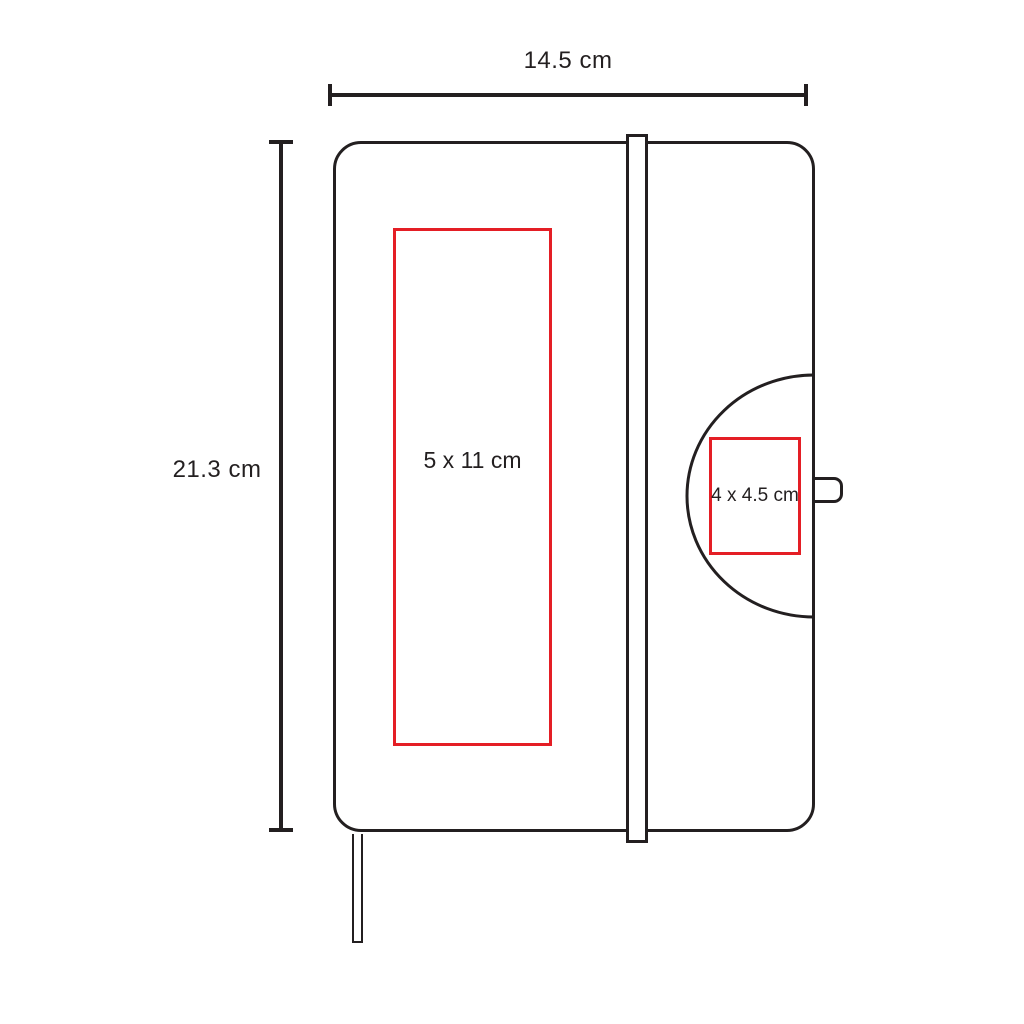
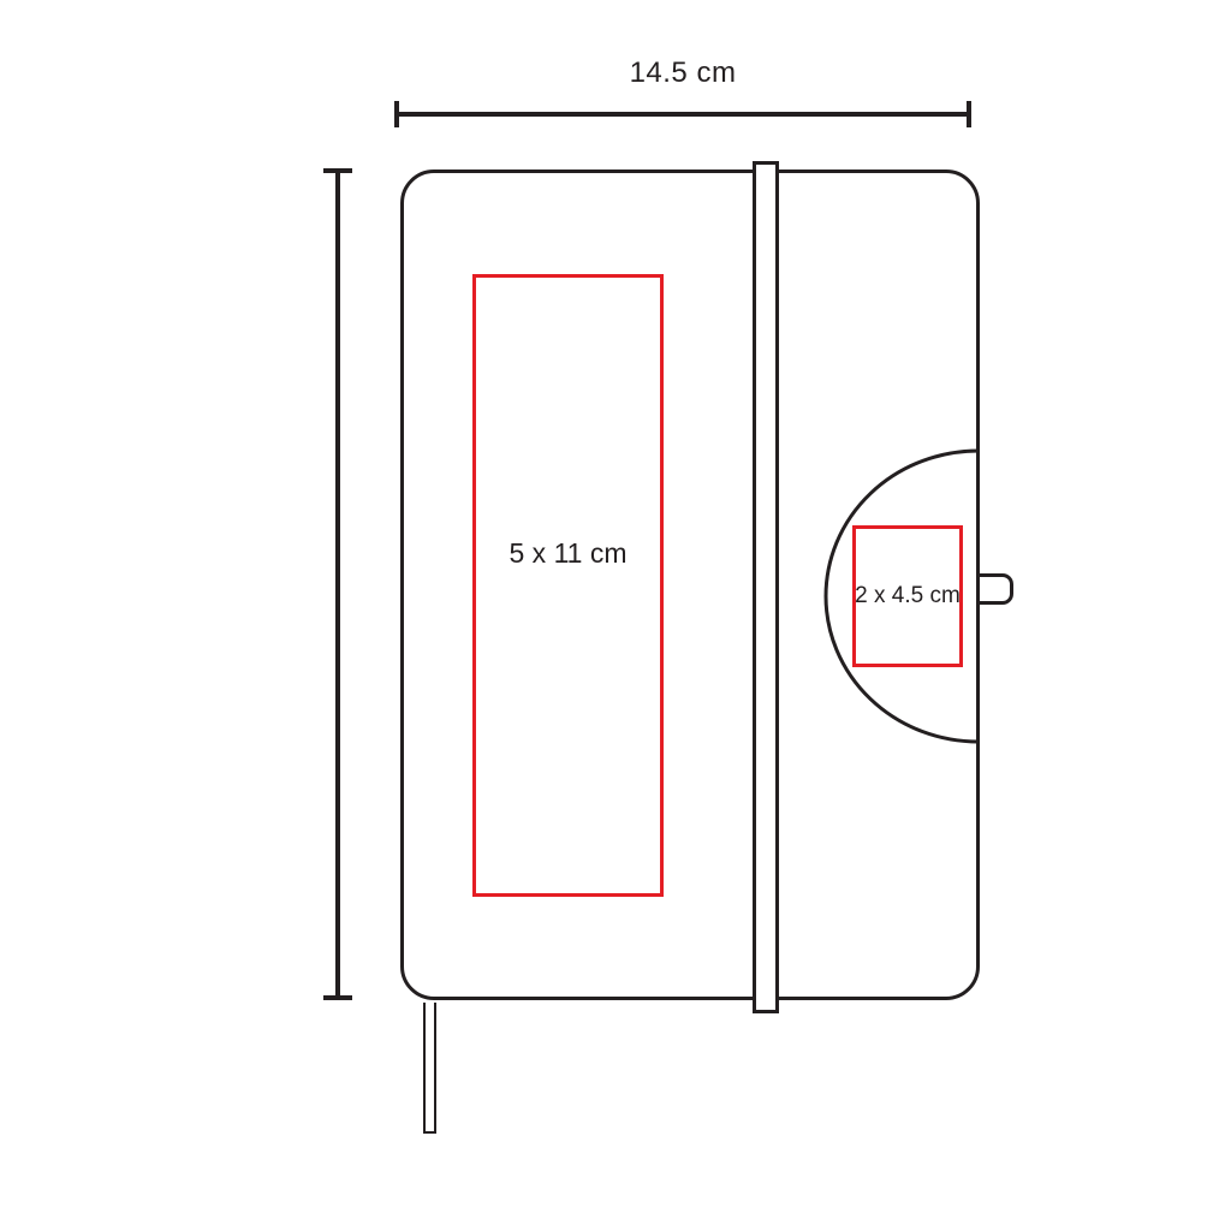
  14.5 cm
- 21.3 cm
  5 x 11 cm
- 4 x 4.5 cm
+ 2 x 4.5 cm
